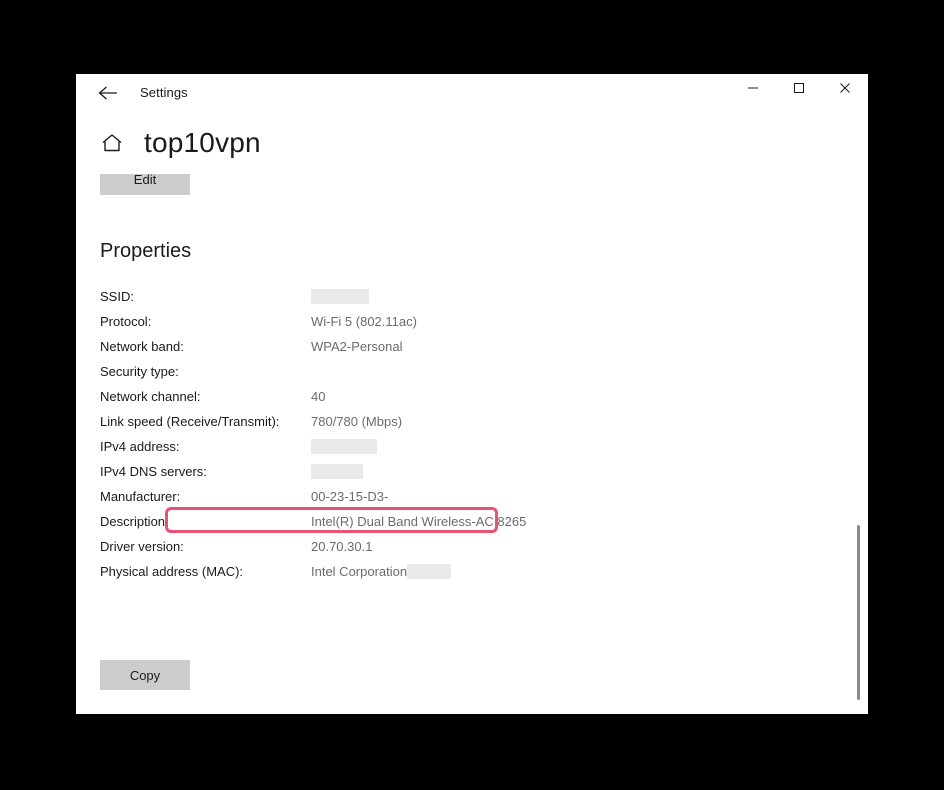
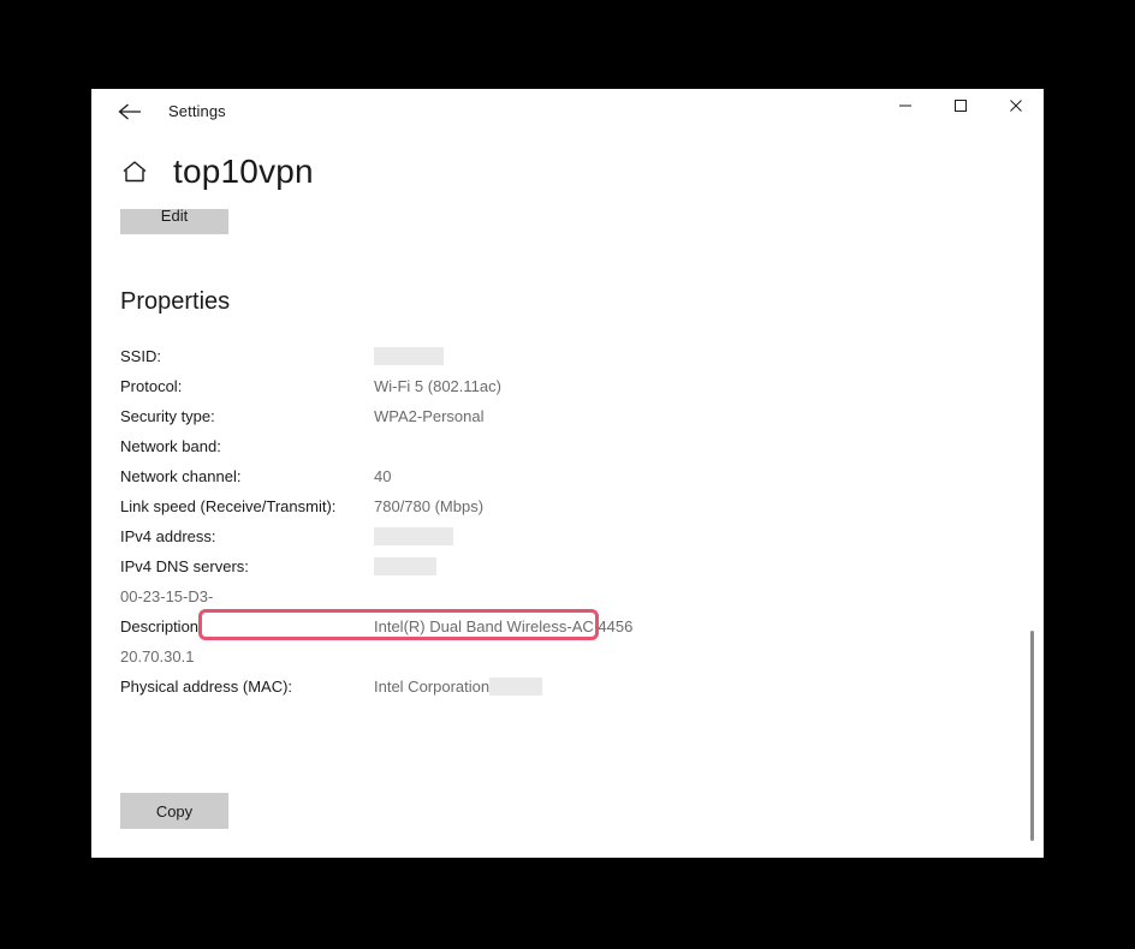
  Settings
  top10vpn
  Edit
  Properties
  SSID:
  Protocol:
  Wi-Fi 5 (802.11ac)
- Network band:
+ Security type:
  WPA2-Personal
- Security type:
+ Network band:
  Network channel:
  40
  Link speed (Receive/Transmit):
  780/780 (Mbps)
  IPv4 address:
  IPv4 DNS servers:
- Manufacturer:
  00-23-15-D3-
  Description:
- Intel(R) Dual Band Wireless-AC 8265
+ Intel(R) Dual Band Wireless-AC 4456
- Driver version:
  20.70.30.1
  Physical address (MAC):
  Intel Corporation
  Copy
